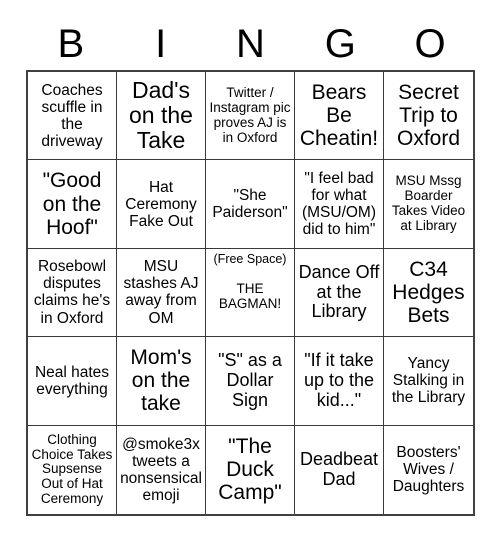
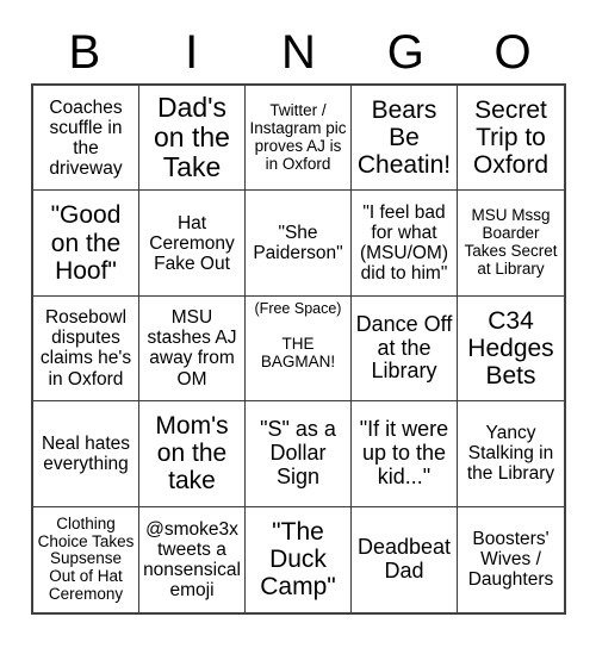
  B
  I
  N
  G
  O
  Coaches scuffle in the driveway
  Dad's on the Take
  Twitter / Instagram pic proves AJ is in Oxford
  Bears Be Cheatin!
  Secret Trip to Oxford
  "Good on the Hoof"
  Hat Ceremony Fake Out
  "She Paiderson"
  "I feel bad for what (MSU/OM) did to him"
- MSU Mssg Boarder Takes Video at Library
+ MSU Mssg Boarder Takes Secret at Library
  Rosebowl disputes claims he's in Oxford
  MSU stashes AJ away from OM
  (Free Space)
  THE BAGMAN!
  Dance Off at the Library
  C34 Hedges Bets
  Neal hates everything
  Mom's on the take
  "S" as a Dollar Sign
- "If it take up to the kid..."
+ "If it were up to the kid..."
  Yancy Stalking in the Library
  Clothing Choice Takes Supsense Out of Hat Ceremony
  @smoke3x tweets a nonsensical emoji
  "The Duck Camp"
  Deadbeat Dad
  Boosters' Wives / Daughters
